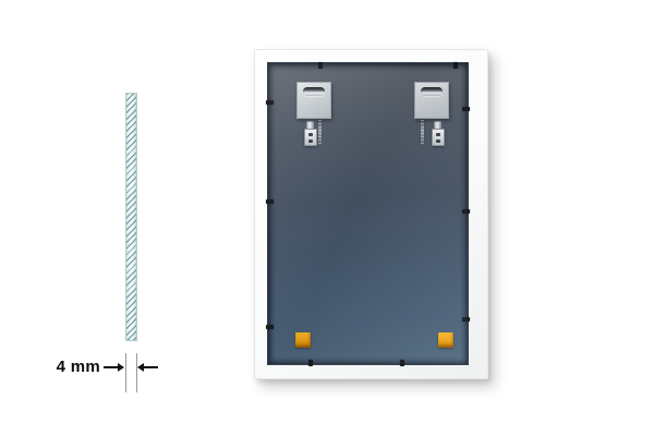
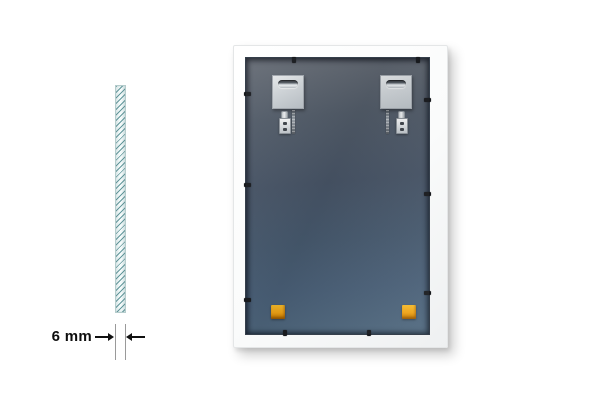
- 4 mm
+ 6 mm
